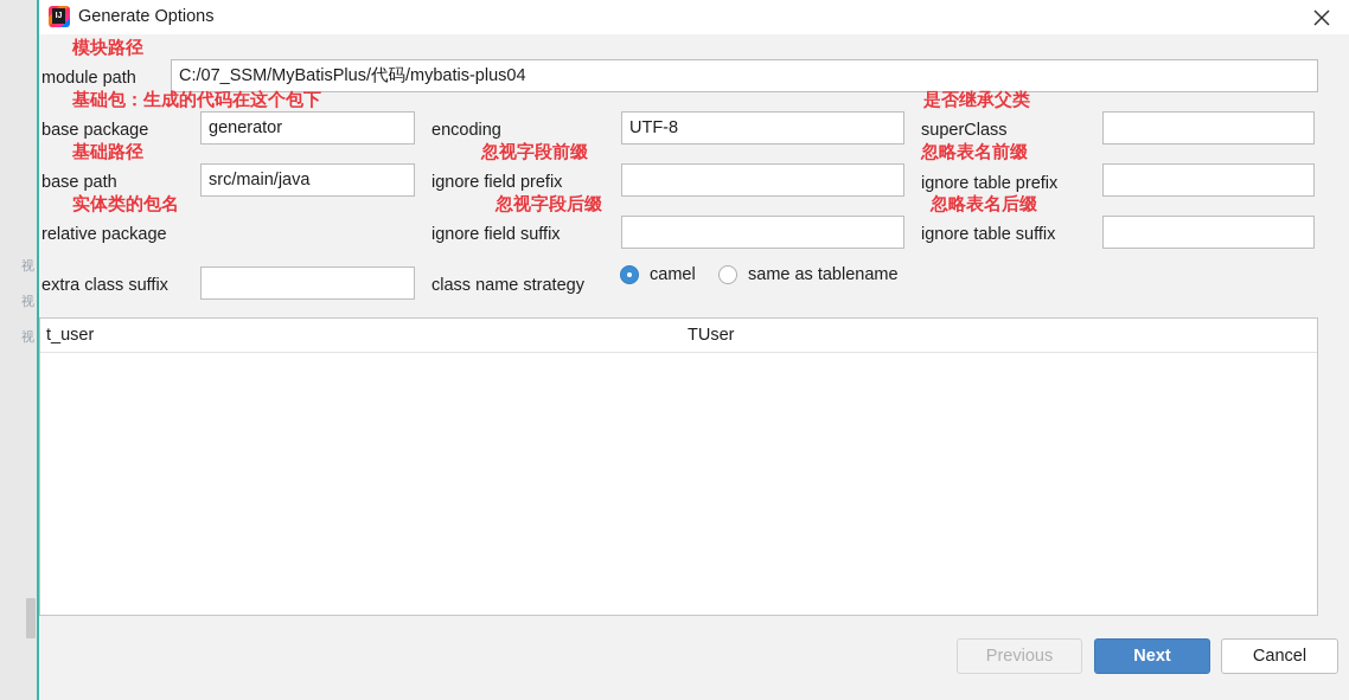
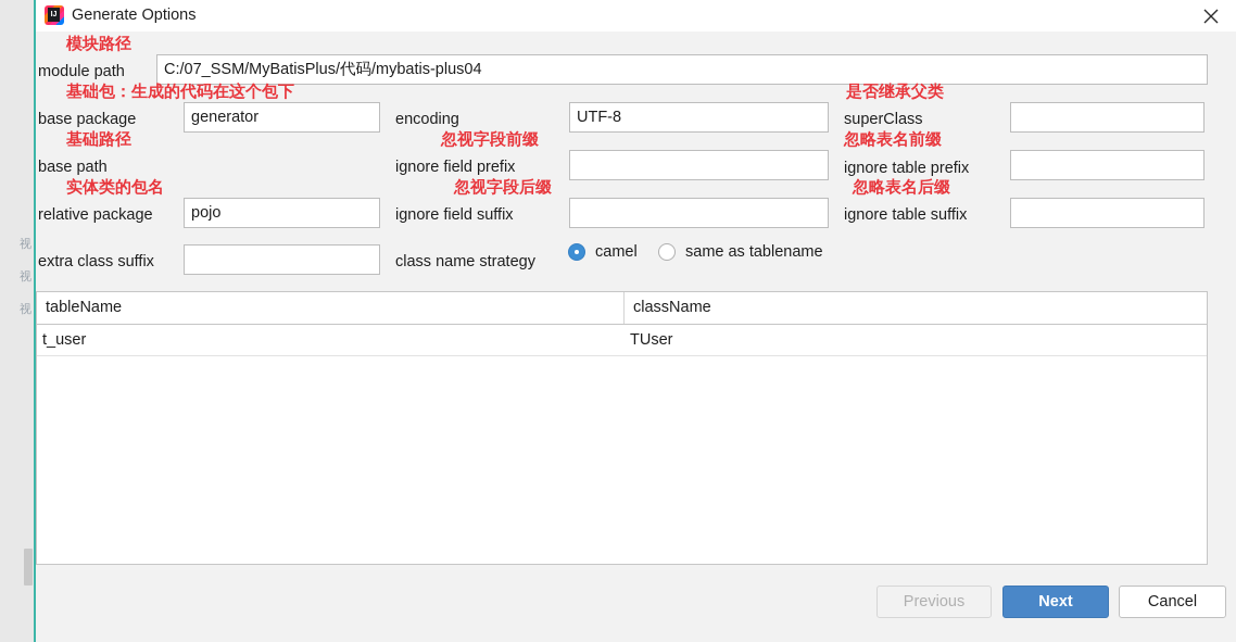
  视
  视
  视
  Generate Options
  模块路径
  module path
  C:/07_SSM/MyBatisPlus/代码/mybatis-plus04
  基础包：生成的代码在这个包下
  base package
  generator
  encoding
  UTF-8
  是否继承父类
  superClass
  基础路径
  base path
- src/main/java
  忽视字段前缀
  ignore field prefix
  忽略表名前缀
  ignore table prefix
  实体类的包名
  relative package
+ pojo
  忽视字段后缀
  ignore field suffix
  忽略表名后缀
  ignore table suffix
  extra class suffix
  class name strategy
  camel
  same as tablename
+ tableName
+ className
  t_user
  TUser
  Previous
  Next
  Cancel
